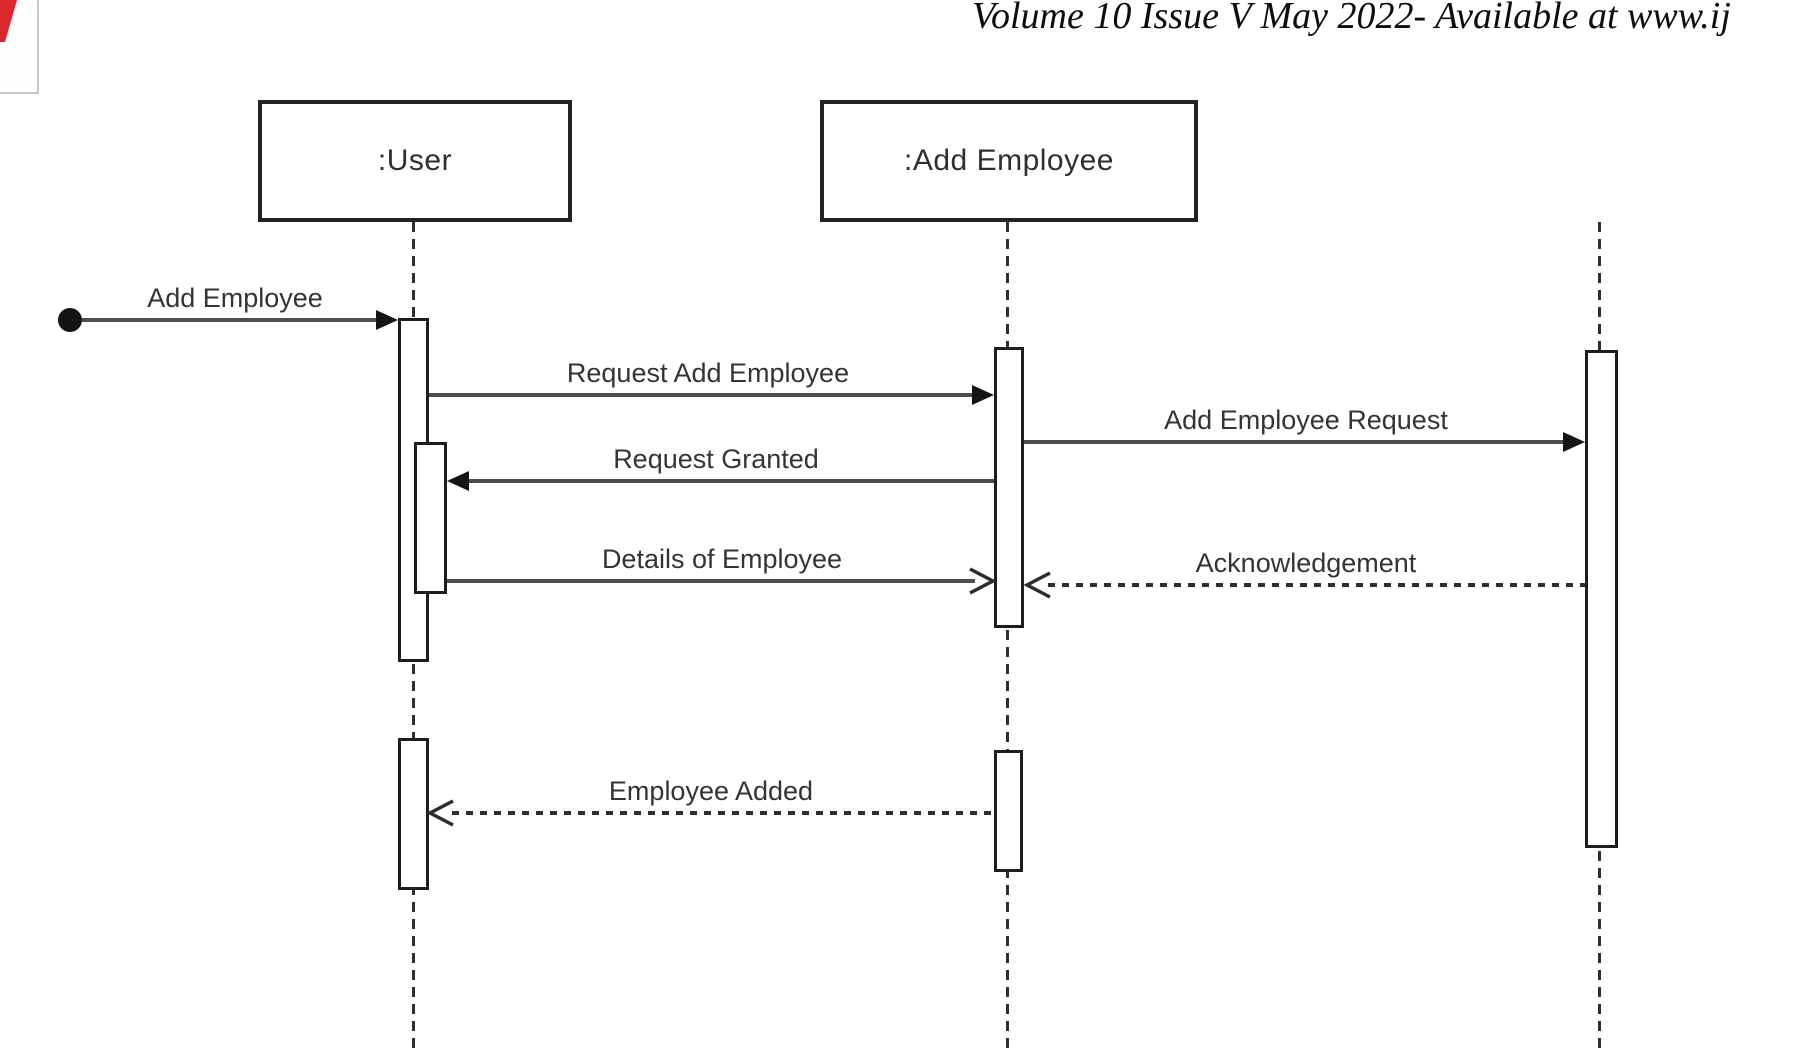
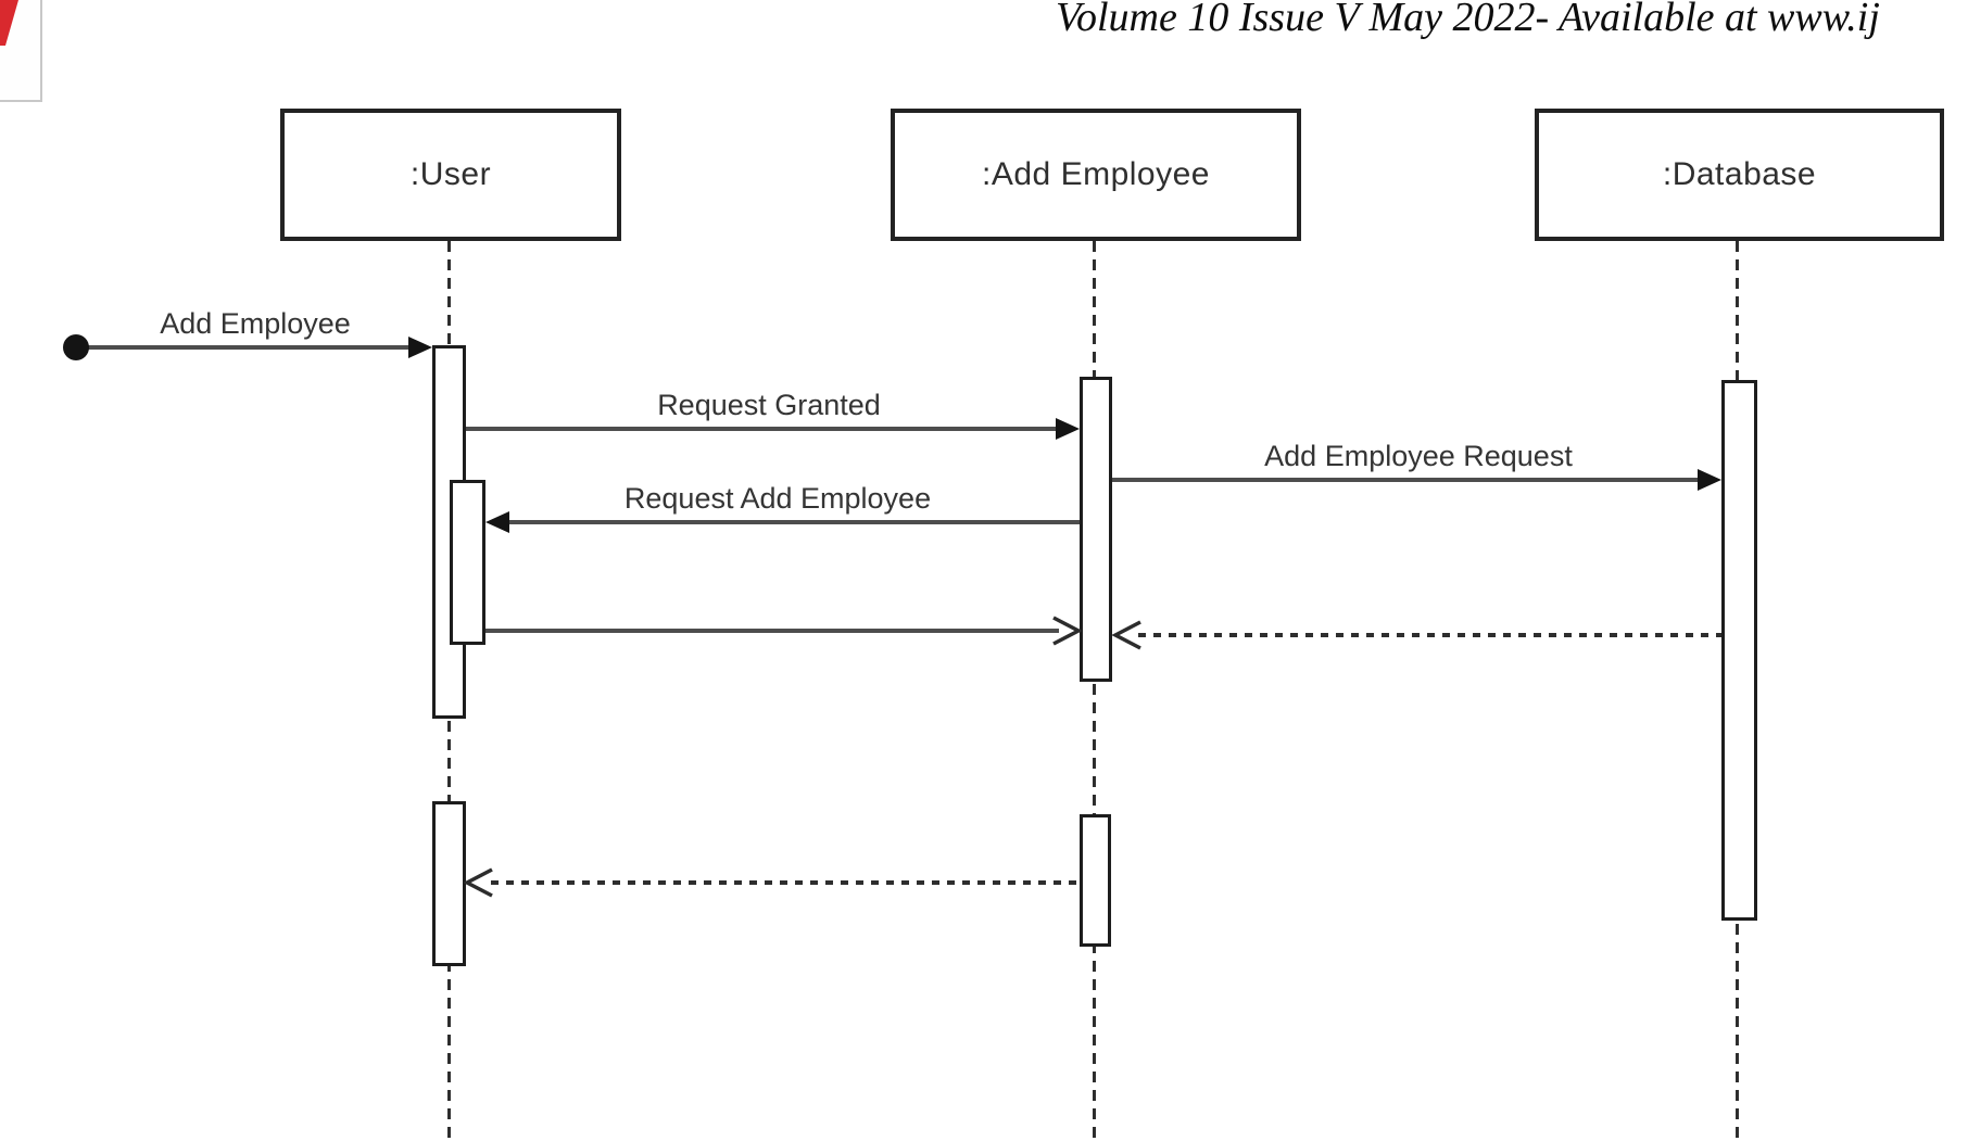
  Volume 10 Issue V May 2022- Available at www.ij
  :User
  :Add Employee
+ :Database
  Add Employee
- Request Add Employee
+ Request Granted
  Add Employee Request
- Request Granted
+ Request Add Employee
- Details of Employee
- Acknowledgement
- Employee Added
